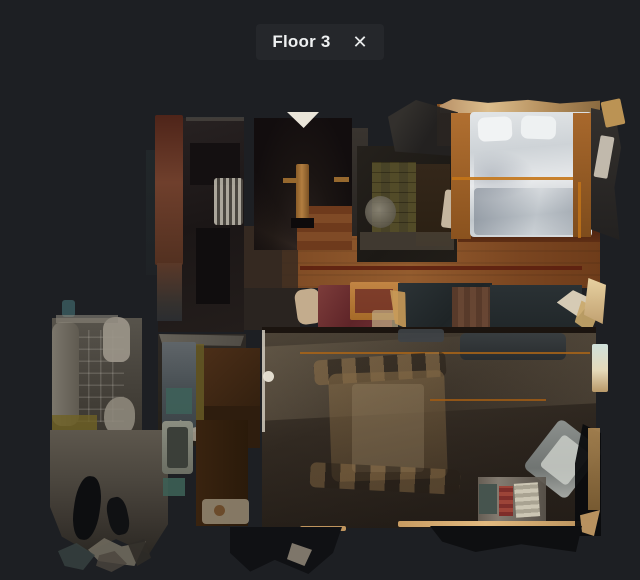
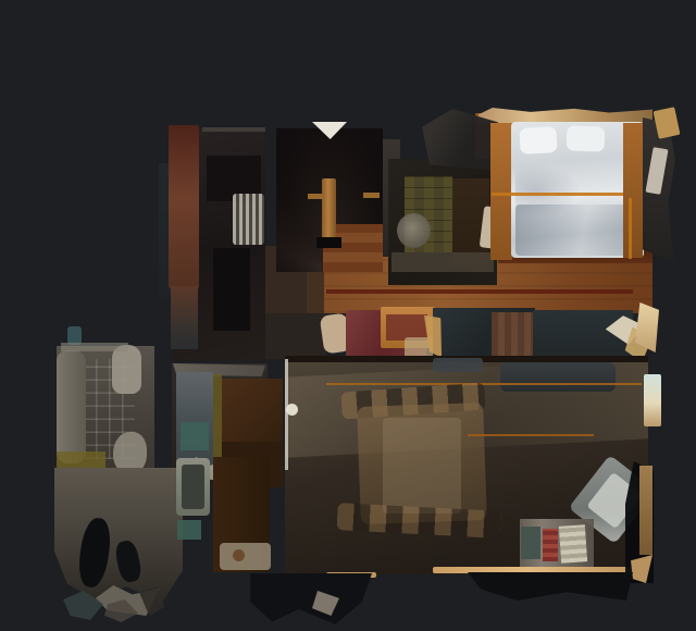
- Floor 3
- ✕
